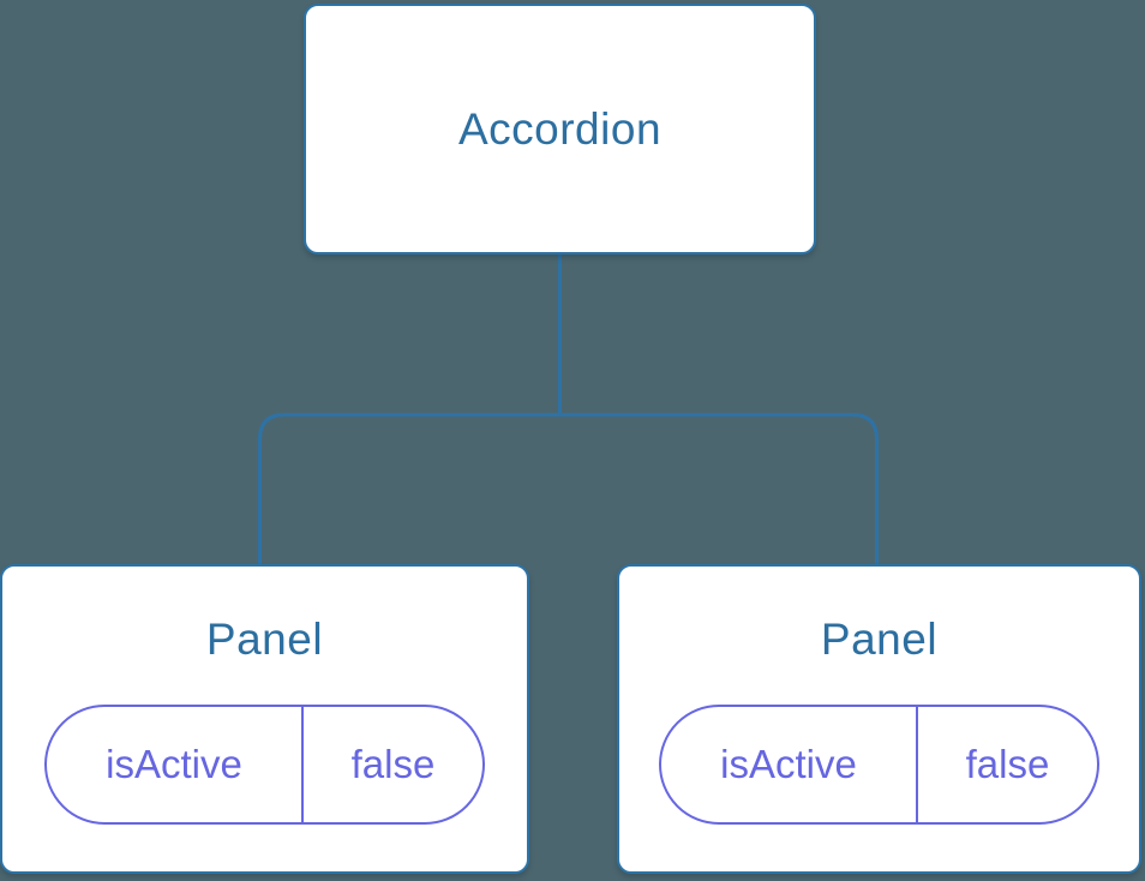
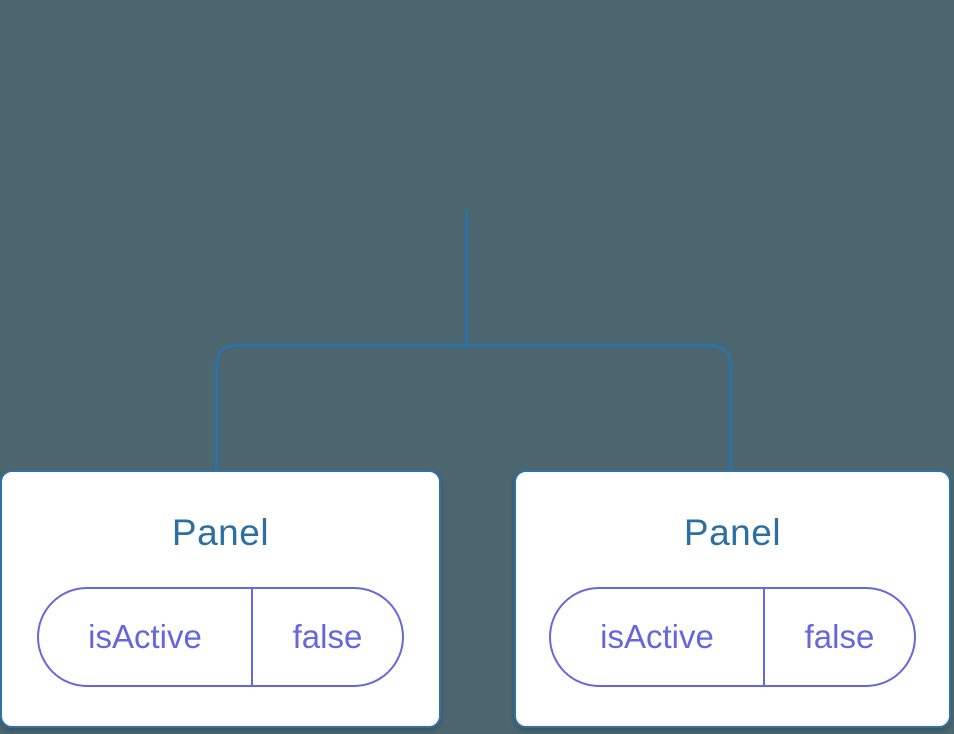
- Accordion
  Panel
  isActive
  false
  Panel
  isActive
  false
